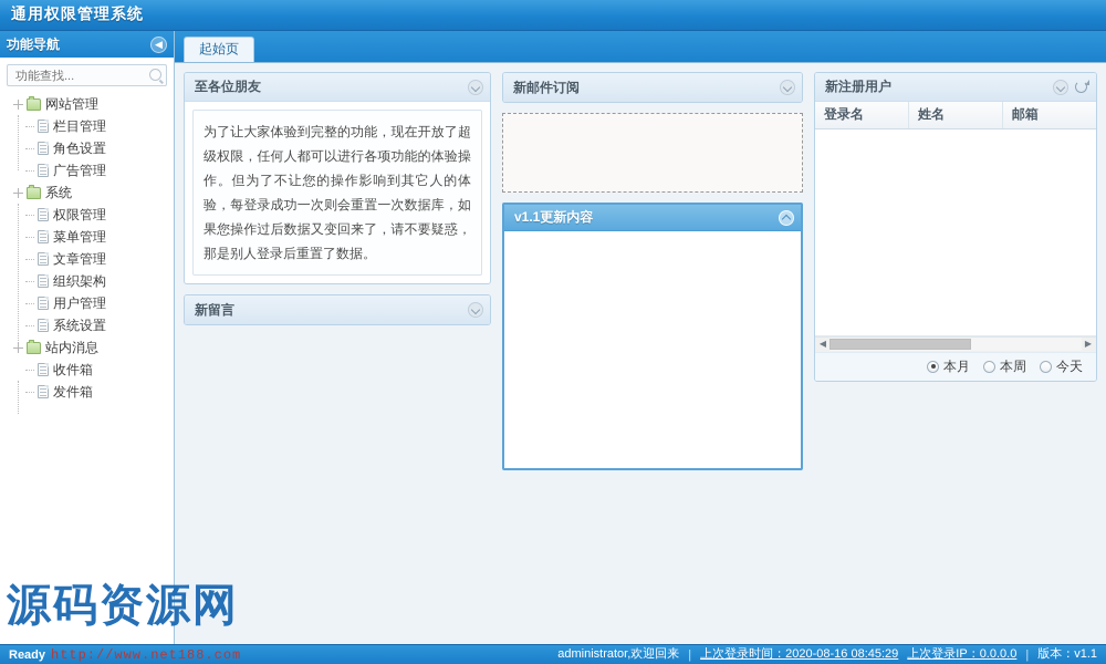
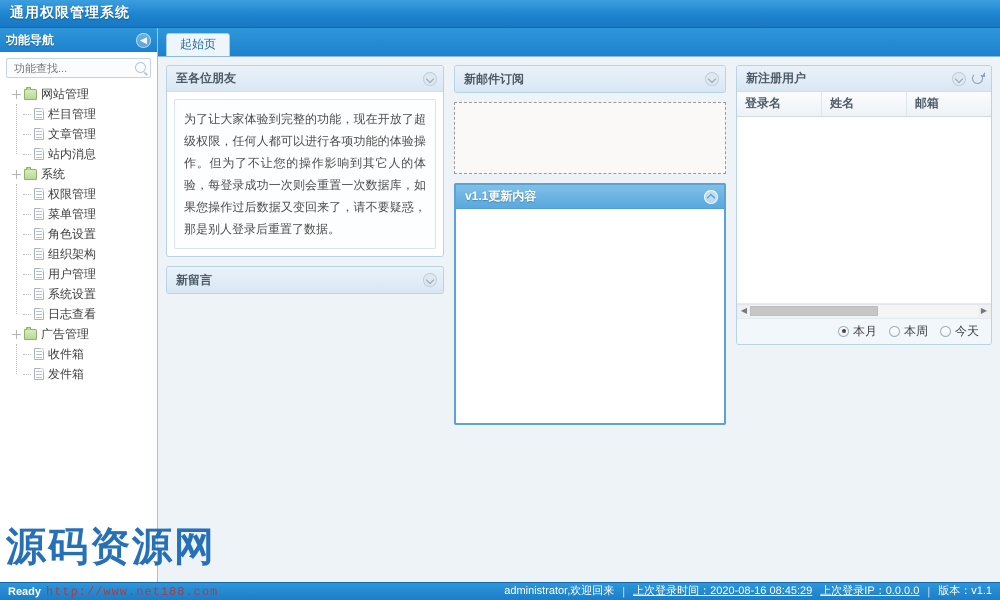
  通用权限管理系统
  功能导航
  ◀
  功能查找...
  网站管理
  栏目管理
- 角色设置
+ 文章管理
- 广告管理
+ 站内消息
  系统
  权限管理
  菜单管理
- 文章管理
+ 角色设置
  组织架构
  用户管理
  系统设置
+ 日志查看
- 站内消息
+ 广告管理
  收件箱
  发件箱
  起始页
  至各位朋友
  为了让大家体验到完整的功能，现在开放了超级权限，任何人都可以进行各项功能的体验操作。但为了不让您的操作影响到其它人的体验，每登录成功一次则会重置一次数据库，如果您操作过后数据又变回来了，请不要疑惑，那是别人登录后重置了数据。
  新留言
  新邮件订阅
  v1.1更新内容
  新注册用户
  登录名	姓名	邮箱
  ◀
  ▶
  本月
  本周
  今天
  源码资源网
  Ready
  administrator,欢迎回来
  |
  上次登录时间：2020-08-16 08:45:29
  上次登录IP：0.0.0.0
  |
  版本：v1.1
  http://www.net188.com
